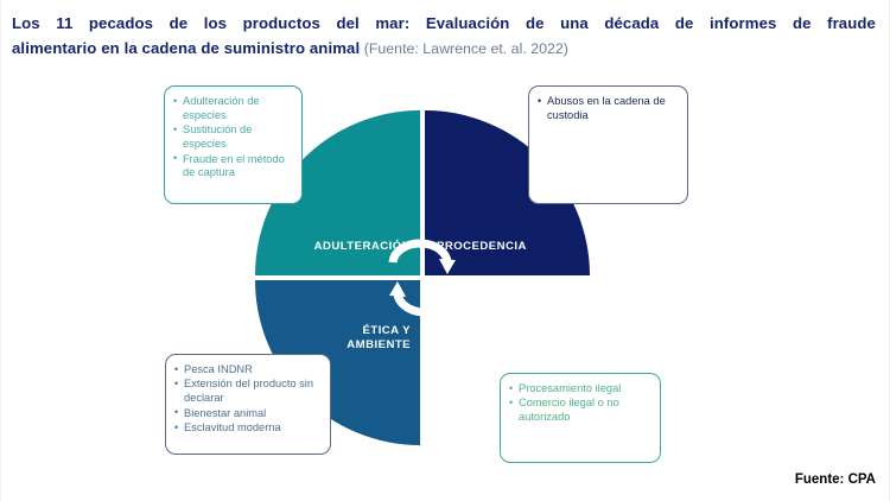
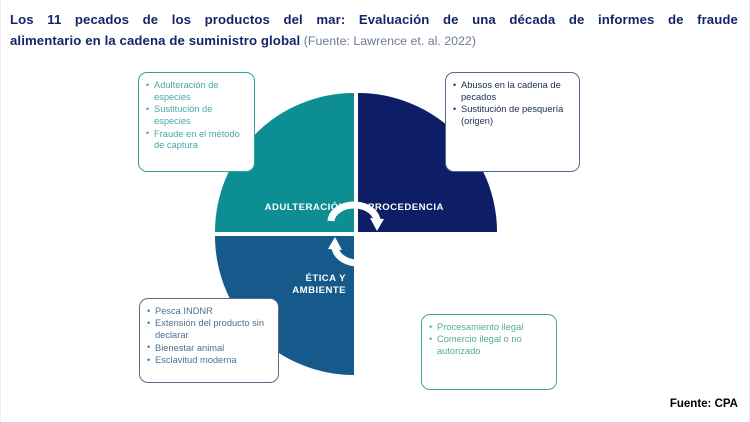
  Los 11 pecados de los productos del mar: Evaluación de una década de informes de fraude
- alimentario en la cadena de suministro animal (Fuente: Lawrence et. al. 2022)
+ alimentario en la cadena de suministro global (Fuente: Lawrence et. al. 2022)
  ADULTERACIÓ
  ROCEDENCIA
  ÉTICA Y
  AMBIENTE
  Adulteración de especies
  Sustitución de especies
  Fraude en el método de captura
- Abusos en la cadena de custodia
+ Abusos en la cadena de pecados
+ Sustitución de pesquería (origen)
  Pesca INDNR
  Extensión del producto sin declarar
  Bienestar animal
  Esclavitud moderna
  Procesamiento ilegal
  Comercio ilegal o no autorizado
  Fuente: CPA
